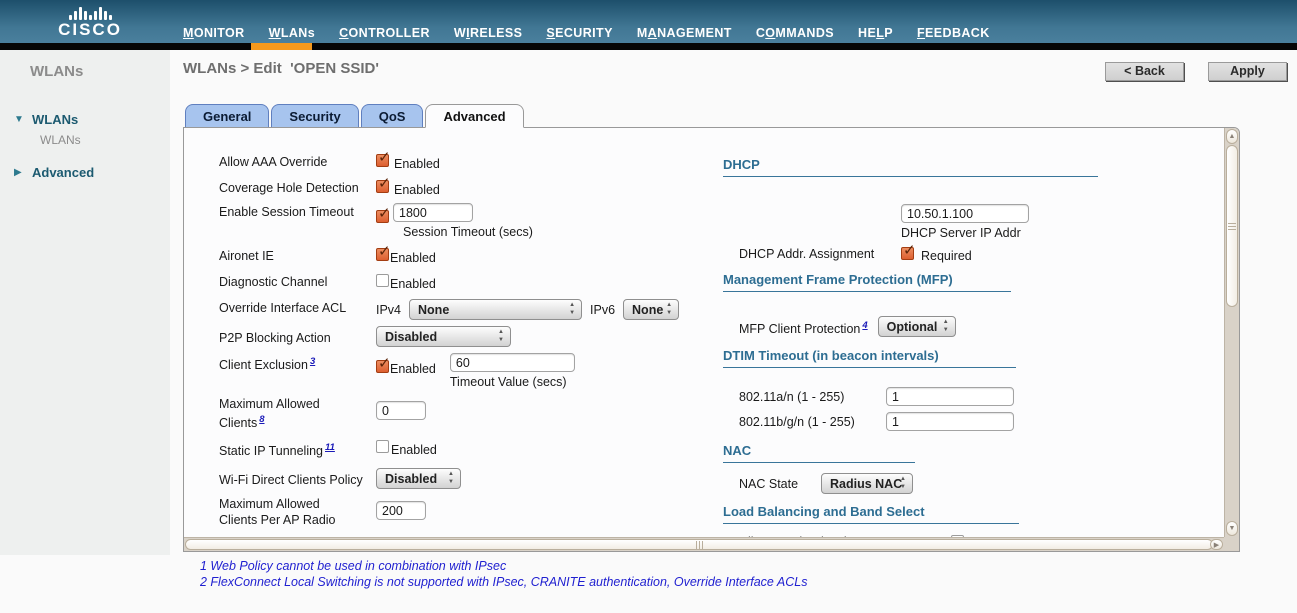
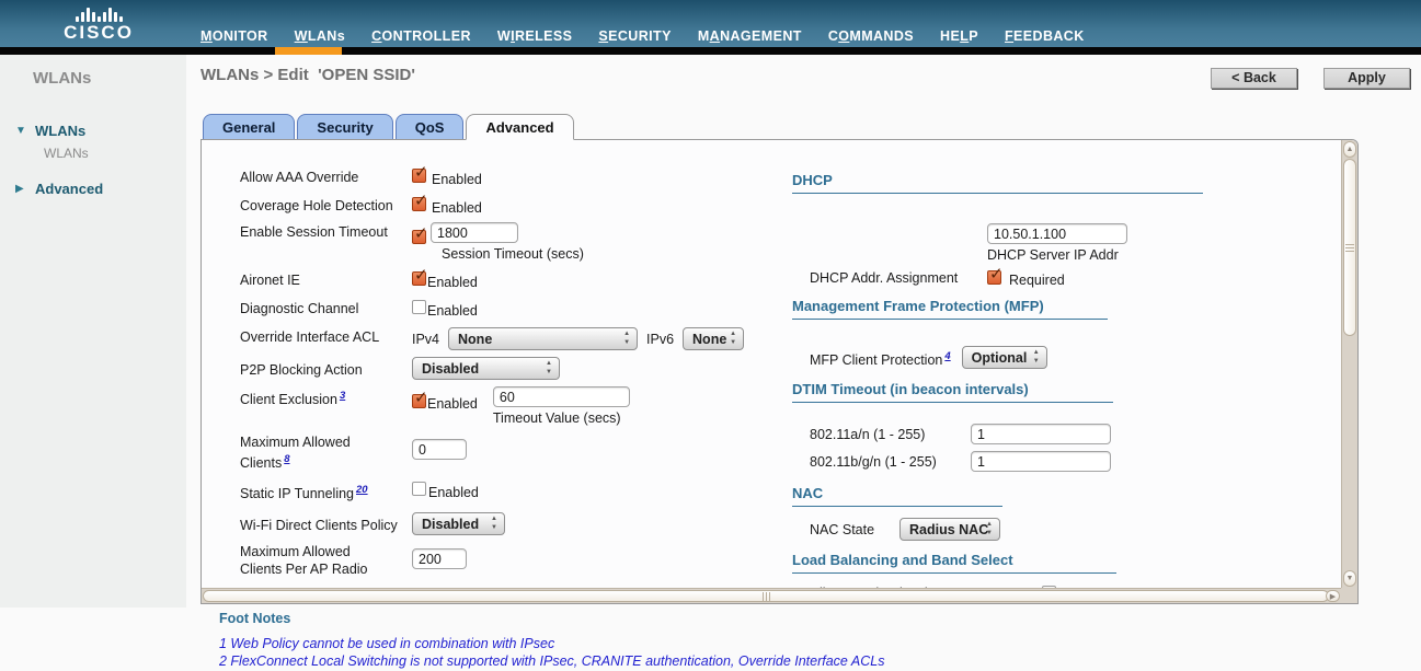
  CISCO
  MONITOR
  WLANs
  CONTROLLER
  WIRELESS
  SECURITY
  MANAGEMENT
  COMMANDS
  HELP
  FEEDBACK
  WLANs
  ▼
  WLANs
  WLANs
  ▶
  Advanced
  WLANs > Edit 'OPEN SSID'
  < Back
  Apply
  General
  Security
  QoS
  Advanced
  Allow AAA Override
  Enabled
  Coverage Hole Detection
  Enabled
  Enable Session Timeout
  1800
  Session Timeout (secs)
  Aironet IE
  Enabled
  Diagnostic Channel
  Enabled
  Override Interface ACL
  IPv4
  None
  IPv6
  None
  P2P Blocking Action
  Disabled
  Client Exclusion 3
  Enabled
  60
  Timeout Value (secs)
  Maximum Allowed Clients 8
  0
- Static IP Tunneling 11
+ Static IP Tunneling 20
  Enabled
  Wi-Fi Direct Clients Policy
  Disabled
  Maximum Allowed Clients Per AP Radio
  200
  DHCP
  10.50.1.100
  DHCP Server IP Addr
  DHCP Addr. Assignment
  Required
  Management Frame Protection (MFP)
  MFP Client Protection 4
  Optional
  DTIM Timeout (in beacon intervals)
  802.11a/n (1 - 255)
  1
  802.11b/g/n (1 - 255)
  1
  NAC
  NAC State
  Radius NAC
  Load Balancing and Band Select
+ Foot Notes
  1 Web Policy cannot be used in combination with IPsec
  2 FlexConnect Local Switching is not supported with IPsec, CRANITE authentication, Override Interface ACLs
